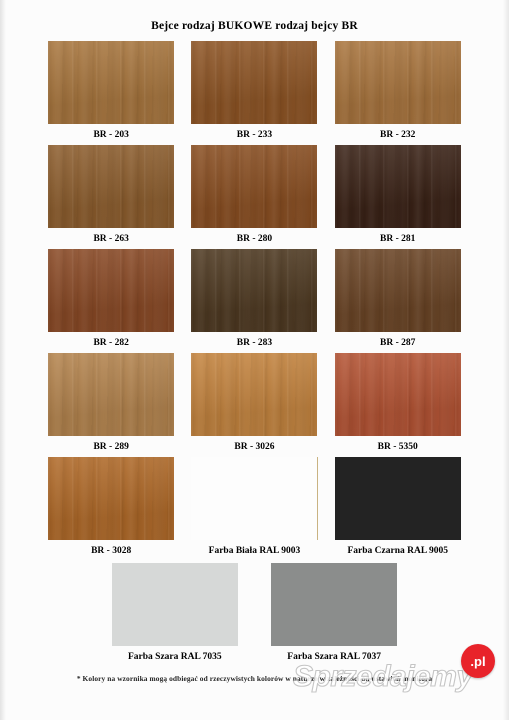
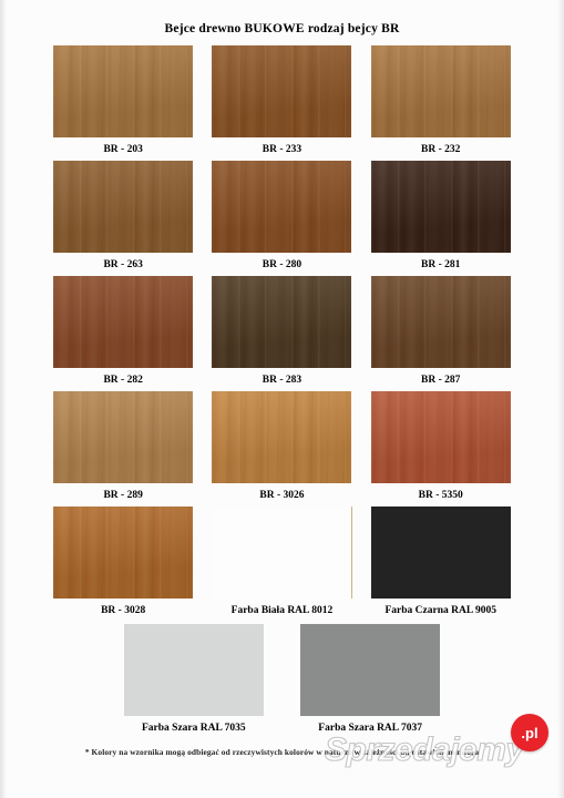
- Bejce rodzaj BUKOWE rodzaj bejcy BR
+ Bejce drewno BUKOWE rodzaj bejcy BR
  BR - 203
  BR - 233
  BR - 232
  BR - 263
  BR - 280
  BR - 281
  BR - 282
  BR - 283
  BR - 287
  BR - 289
  BR - 3026
  BR - 5350
  BR - 3028
- Farba Biała RAL 9003
+ Farba Biała RAL 8012
  Farba Czarna RAL 9005
  Farba Szara RAL 7035
  Farba Szara RAL 7037
  * Kolory na wzornika mogą odbiegać od rzeczywistych kolorów w naturze w zależności od ustawień monitora
  Sprzedajemy
  .pl
